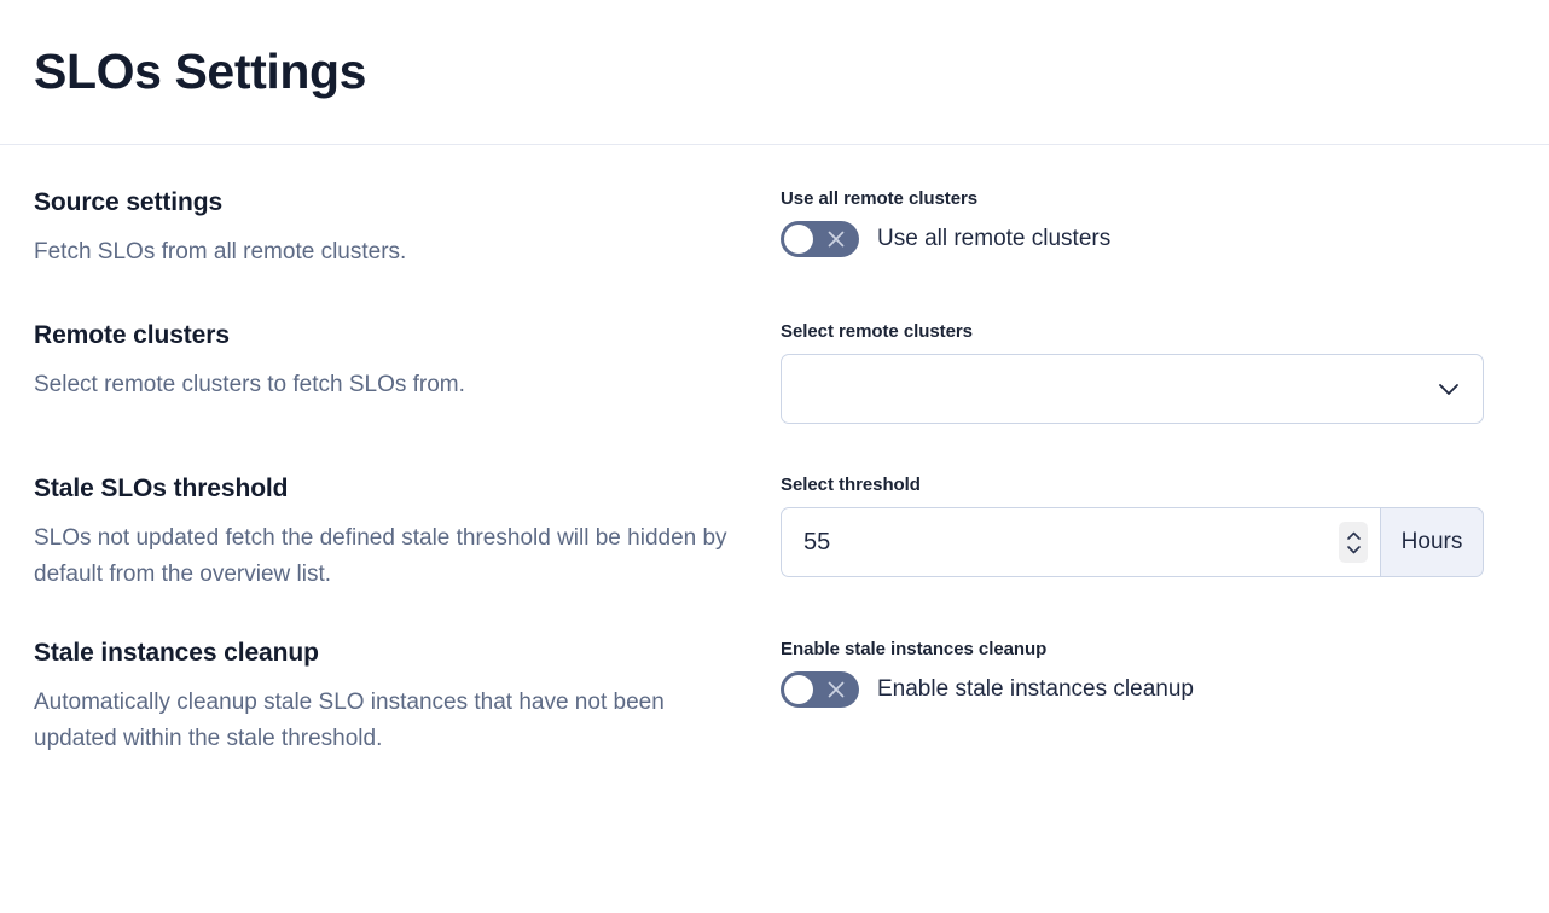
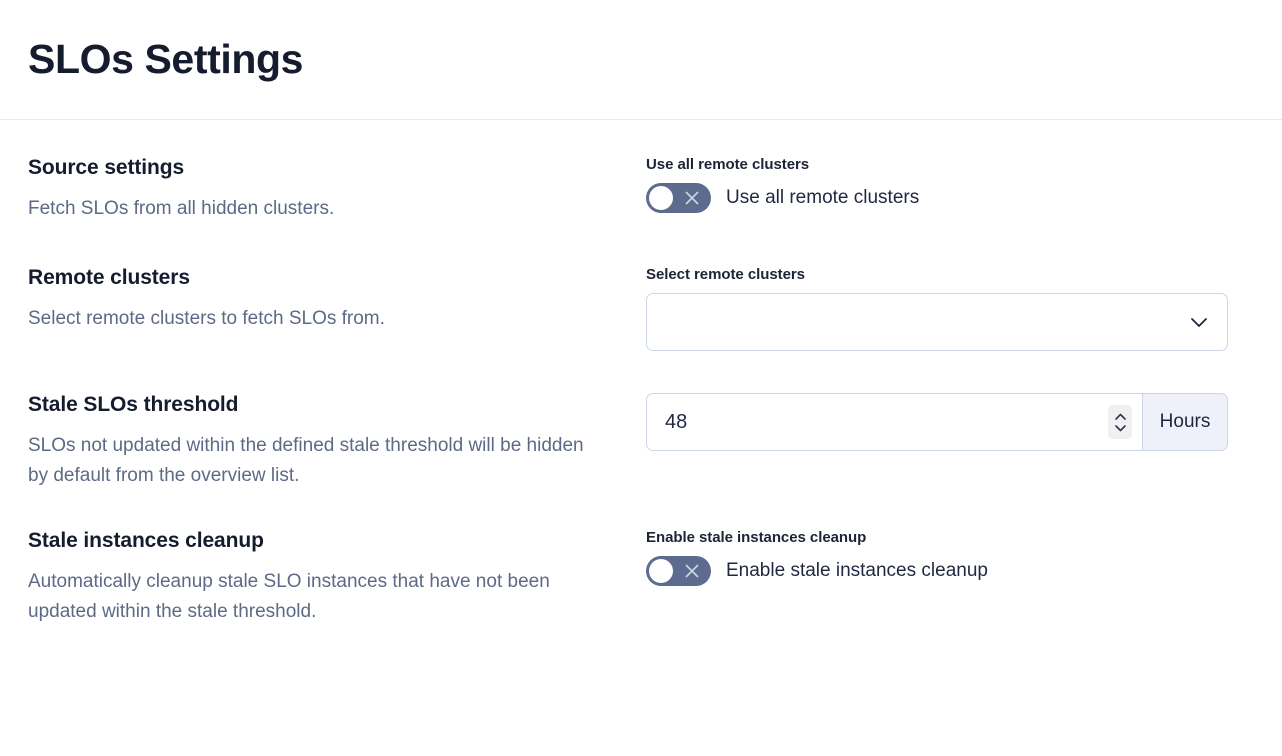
  SLOs Settings
  Source settings
- Fetch SLOs from all remote clusters.
+ Fetch SLOs from all hidden clusters.
  Use all remote clusters
  Use all remote clusters
  Remote clusters
  Select remote clusters to fetch SLOs from.
  Select remote clusters
  Stale SLOs threshold
- SLOs not updated fetch the defined stale threshold will be hidden by default from the overview list.
+ SLOs not updated within the defined stale threshold will be hidden by default from the overview list.
- Select threshold
- 55
+ 48
  Hours
  Stale instances cleanup
  Automatically cleanup stale SLO instances that have not been updated within the stale threshold.
  Enable stale instances cleanup
  Enable stale instances cleanup
